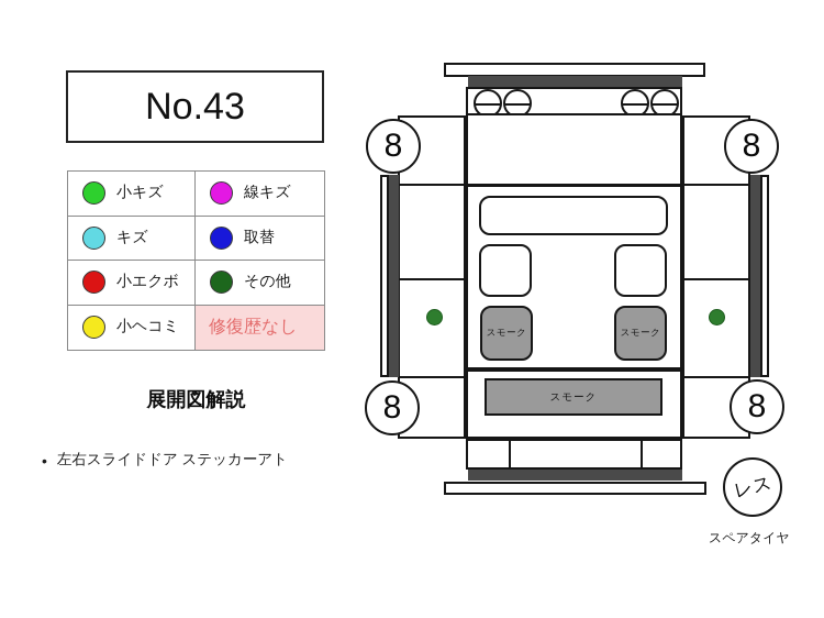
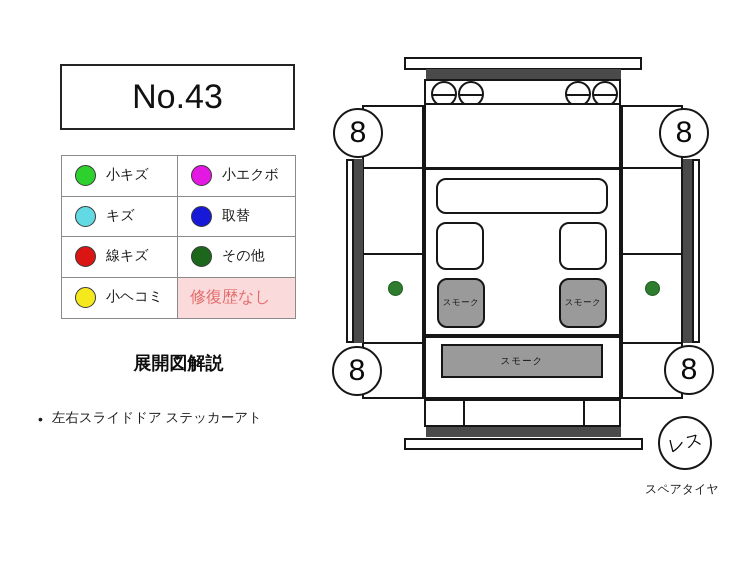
  No.43
  小キズ
- 線キズ
+ 小エクボ
  キズ
  取替
- 小エクボ
+ 線キズ
  その他
  小ヘコミ
  修復歴なし
  展開図解説
  左右スライドドア ステッカーアト
  スモーク
  スモーク
  スモーク
  8
  8
  8
  8
  スペアタイヤ
